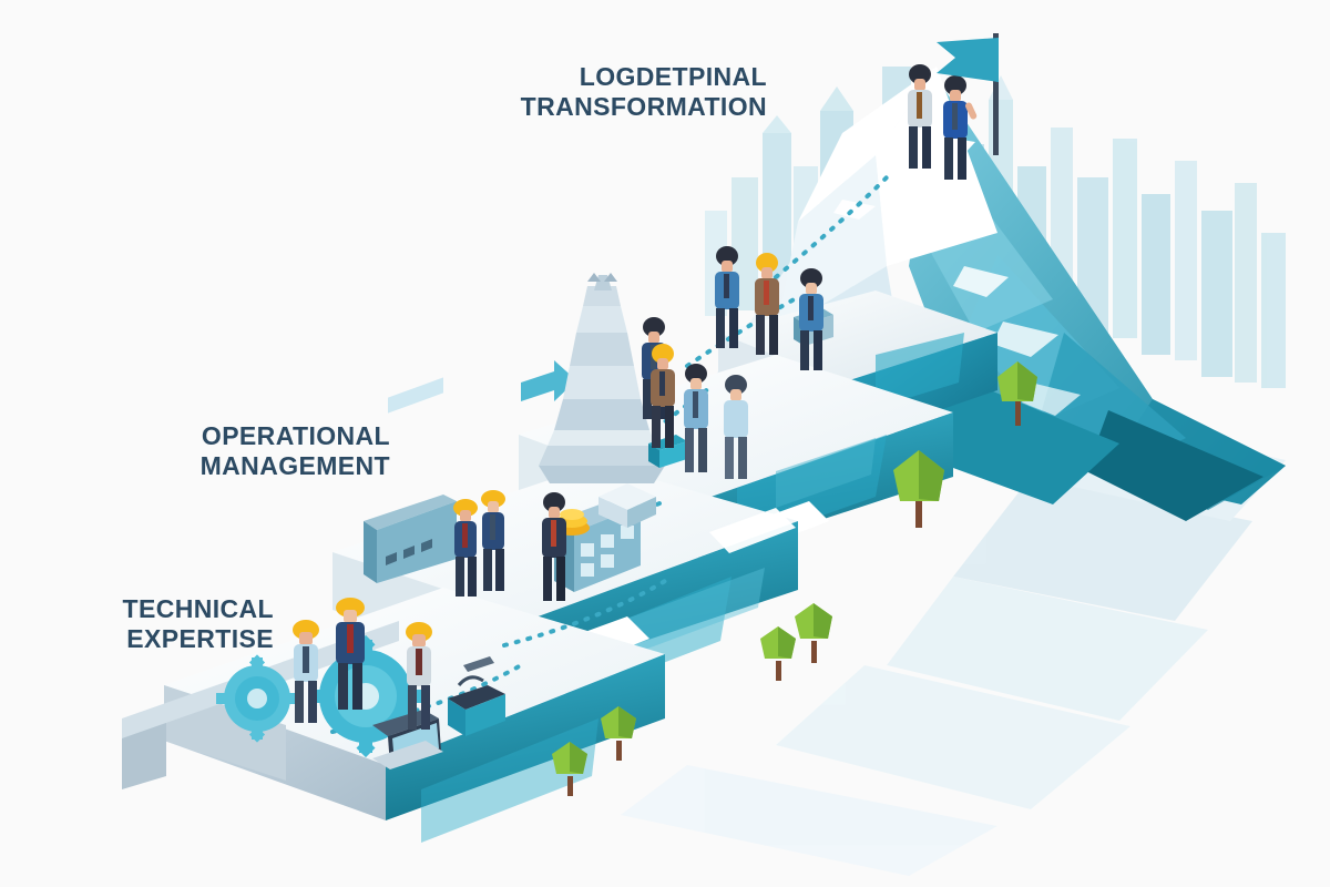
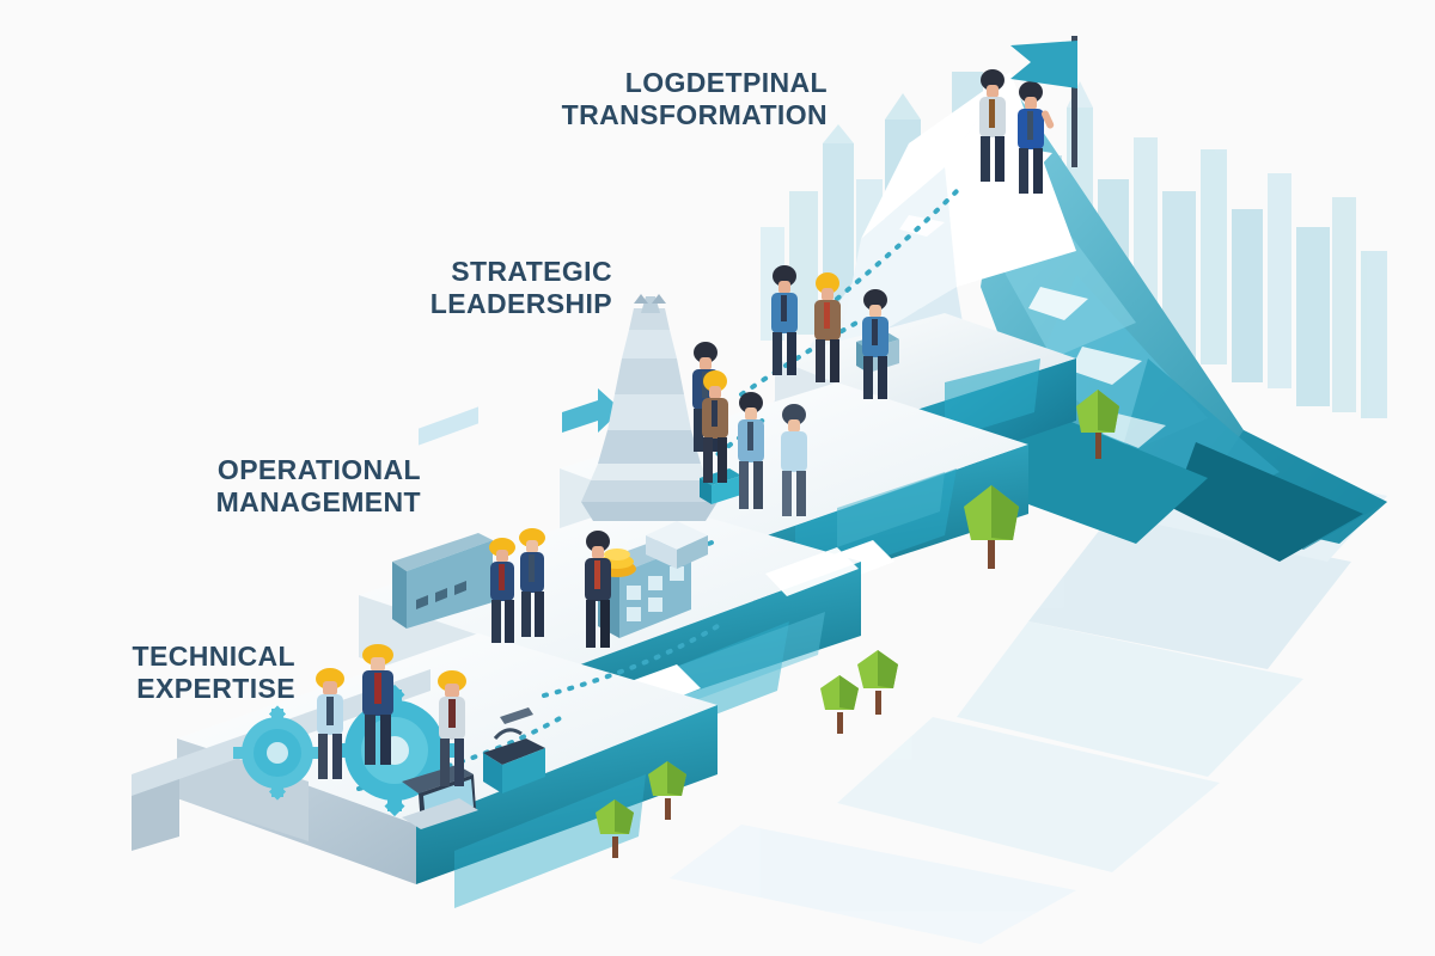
  TECHNICAL
  EXPERTISE
  OPERATIONAL
  MANAGEMENT
+ STRATEGIC
+ LEADERSHIP
  LOGDETPINAL
  TRANSFORMATION
